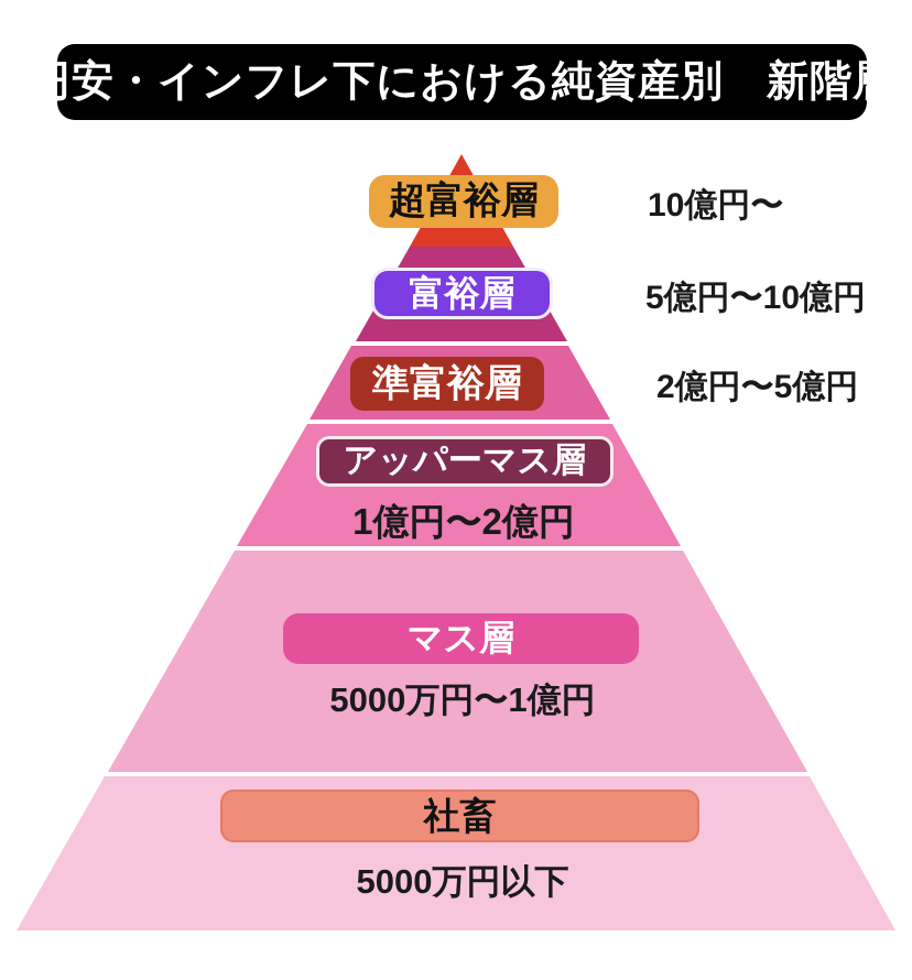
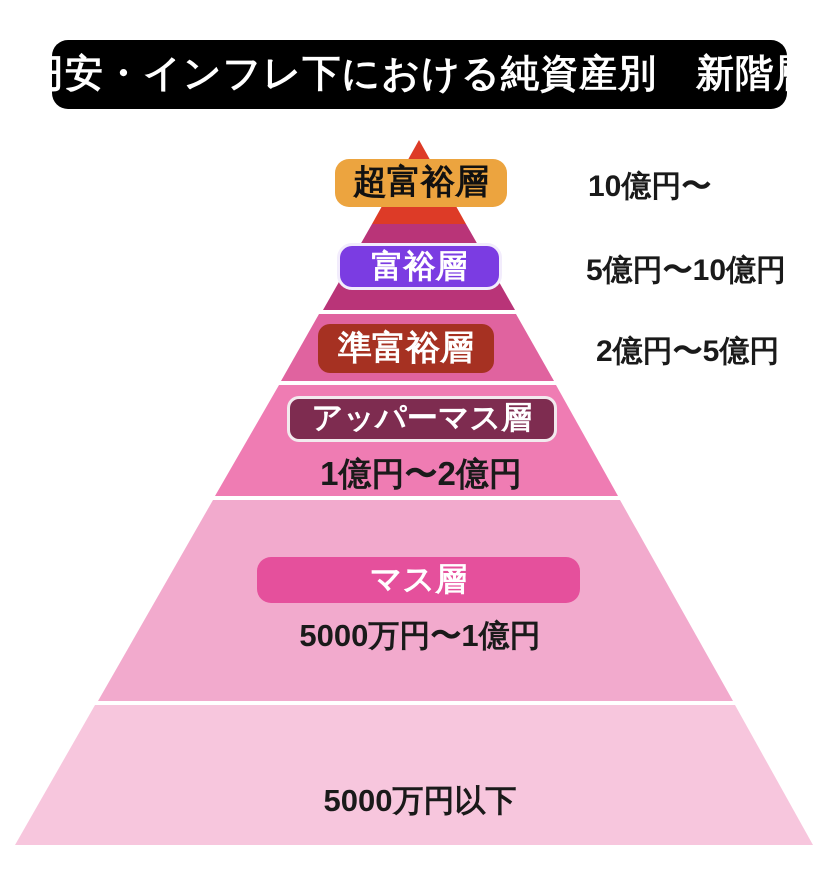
  円安・インフレ下における純資産別 新階層
  超富裕層
  富裕層
  準富裕層
  アッパーマス層
  マス層
- 社畜
  10億円〜
  5億円〜10億円
  2億円〜5億円
  1億円〜2億円
  5000万円〜1億円
  5000万円以下
